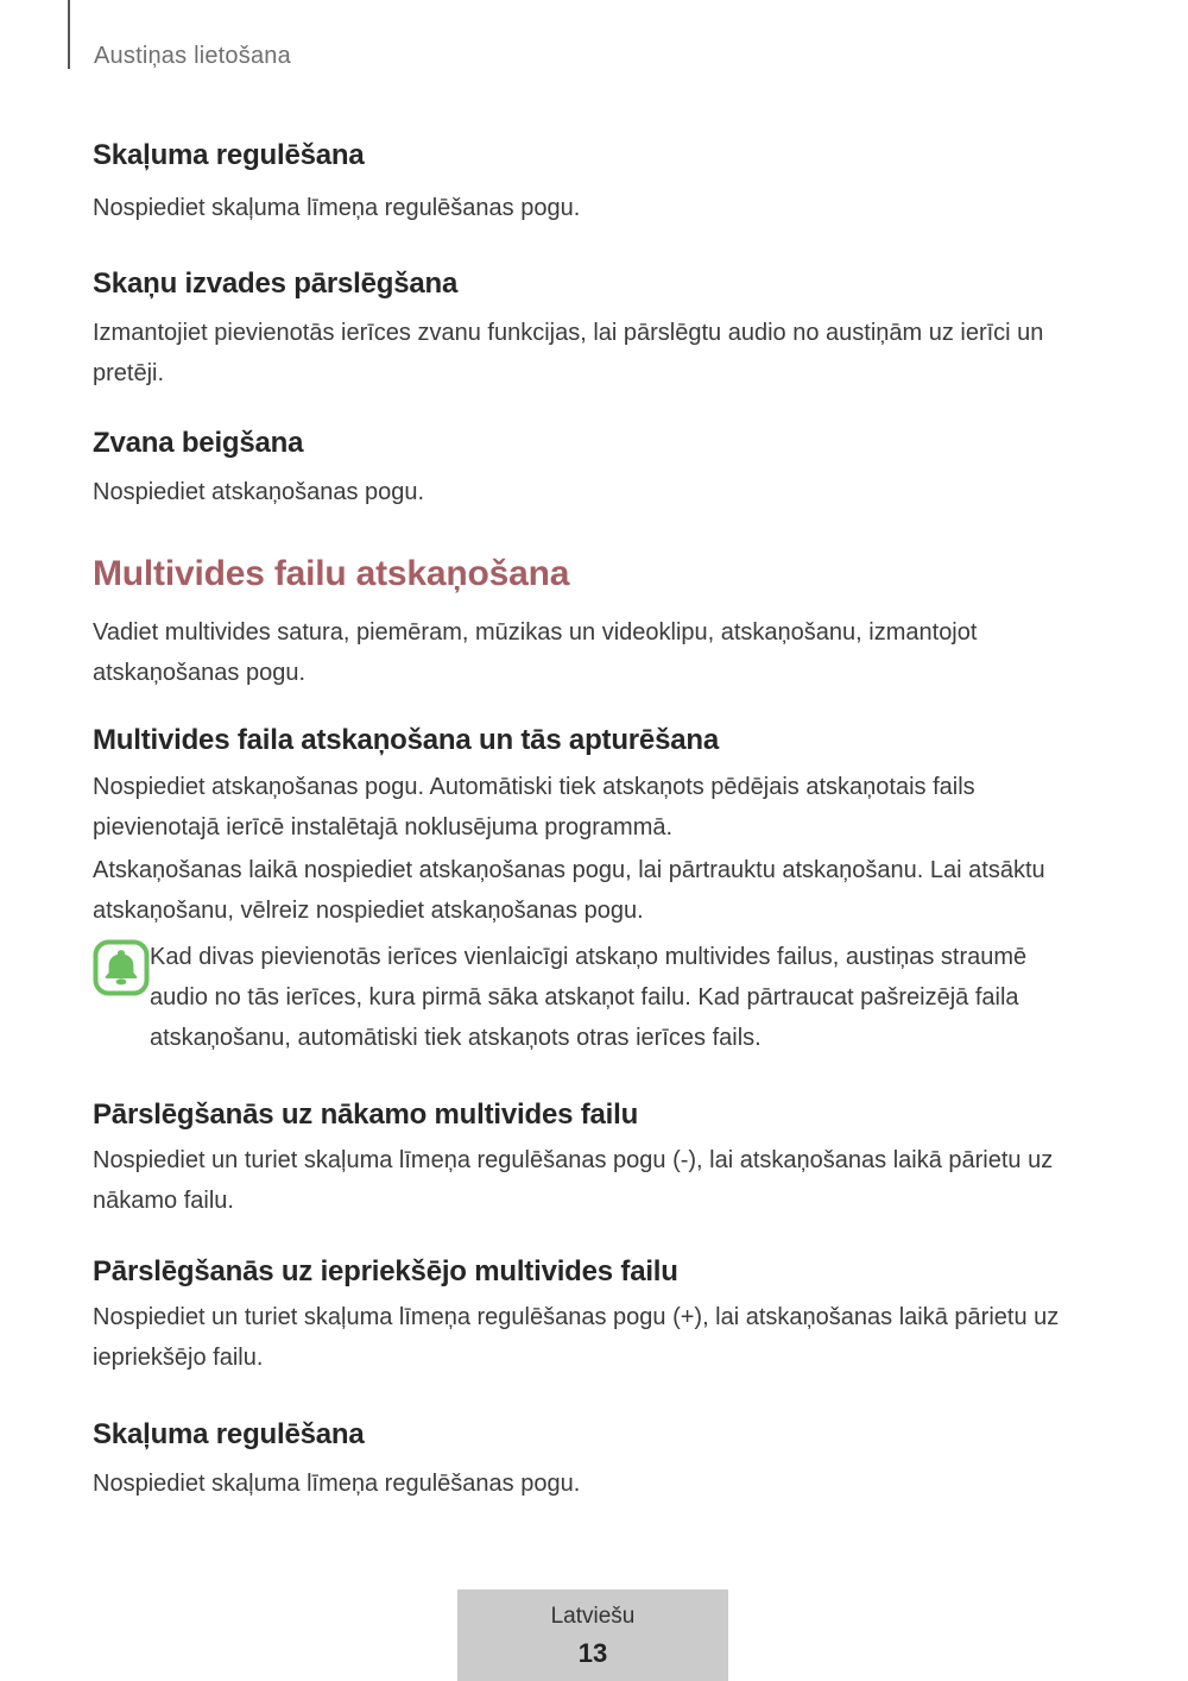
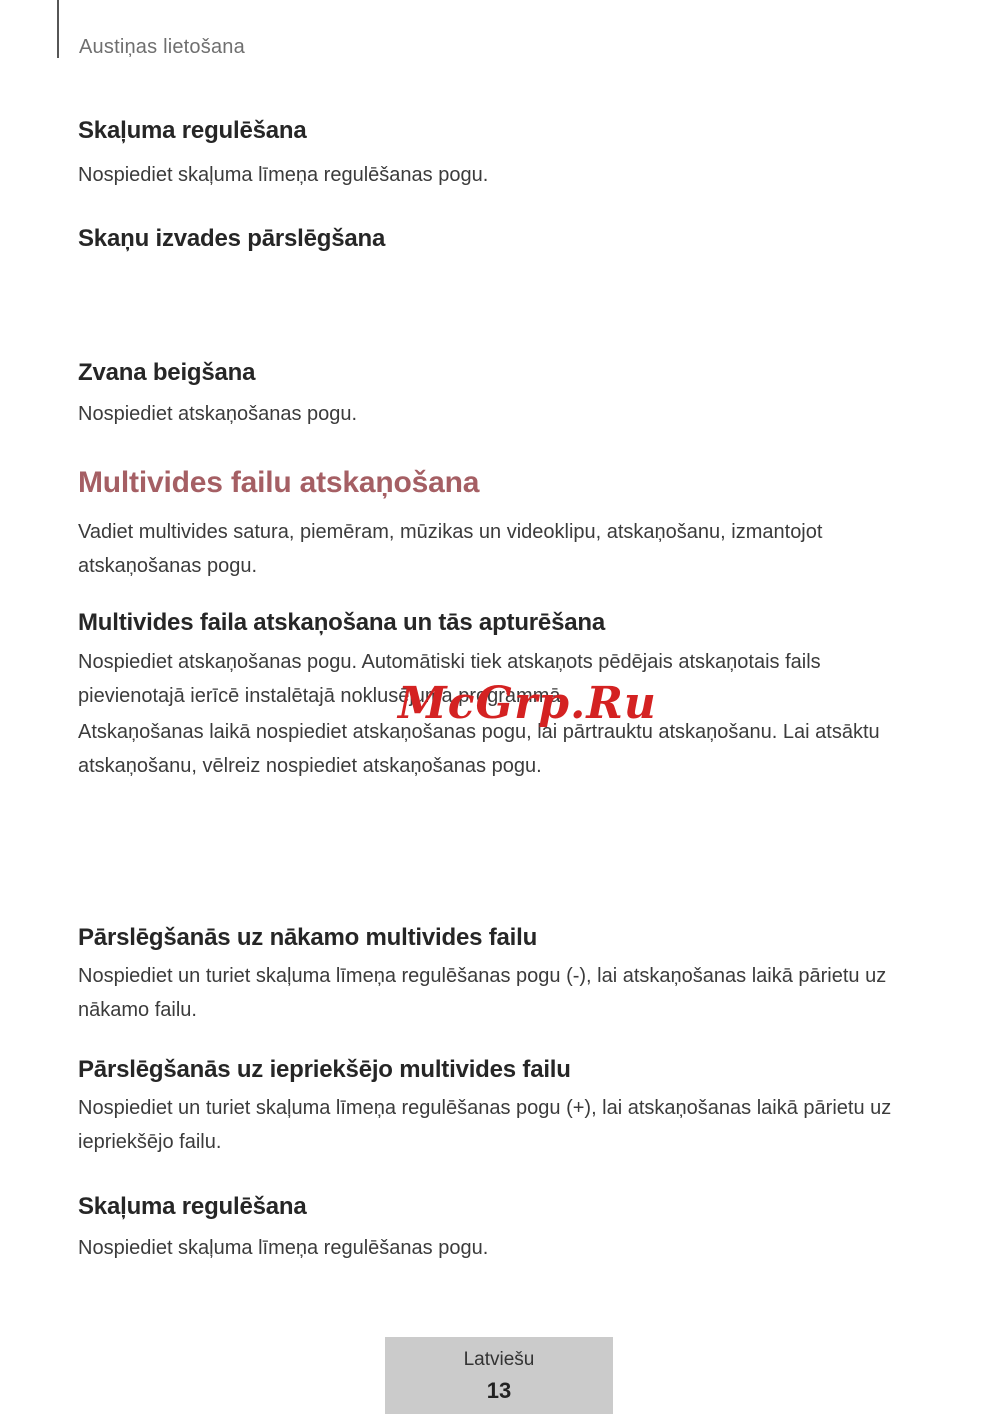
  Austiņas lietošana
  Skaļuma regulēšana
  Nospiediet skaļuma līmeņa regulēšanas pogu.
  Skaņu izvades pārslēgšana
- Izmantojiet pievienotās ierīces zvanu funkcijas, lai pārslēgtu audio no austiņām uz ierīci un pretēji.
  Zvana beigšana
  Nospiediet atskaņošanas pogu.
  Multivides failu atskaņošana
  Vadiet multivides satura, piemēram, mūzikas un videoklipu, atskaņošanu, izmantojot atskaņošanas pogu.
  Multivides faila atskaņošana un tās apturēšana
  Nospiediet atskaņošanas pogu. Automātiski tiek atskaņots pēdējais atskaņotais fails pievienotajā ierīcē instalētajā noklusējuma programmā.
  Atskaņošanas laikā nospiediet atskaņošanas pogu, lai pārtrauktu atskaņošanu. Lai atsāktu atskaņošanu, vēlreiz nospiediet atskaņošanas pogu.
- Kad divas pievienotās ierīces vienlaicīgi atskaņo multivides failus, austiņas straumē audio no tās ierīces, kura pirmā sāka atskaņot failu. Kad pārtraucat pašreizējā faila atskaņošanu, automātiski tiek atskaņots otras ierīces fails.
  Pārslēgšanās uz nākamo multivides failu
  Nospiediet un turiet skaļuma līmeņa regulēšanas pogu (-), lai atskaņošanas laikā pārietu uz nākamo failu.
  Pārslēgšanās uz iepriekšējo multivides failu
  Nospiediet un turiet skaļuma līmeņa regulēšanas pogu (+), lai atskaņošanas laikā pārietu uz iepriekšējo failu.
  Skaļuma regulēšana
  Nospiediet skaļuma līmeņa regulēšanas pogu.
+ McGrp.Ru
  Latviešu
  13
